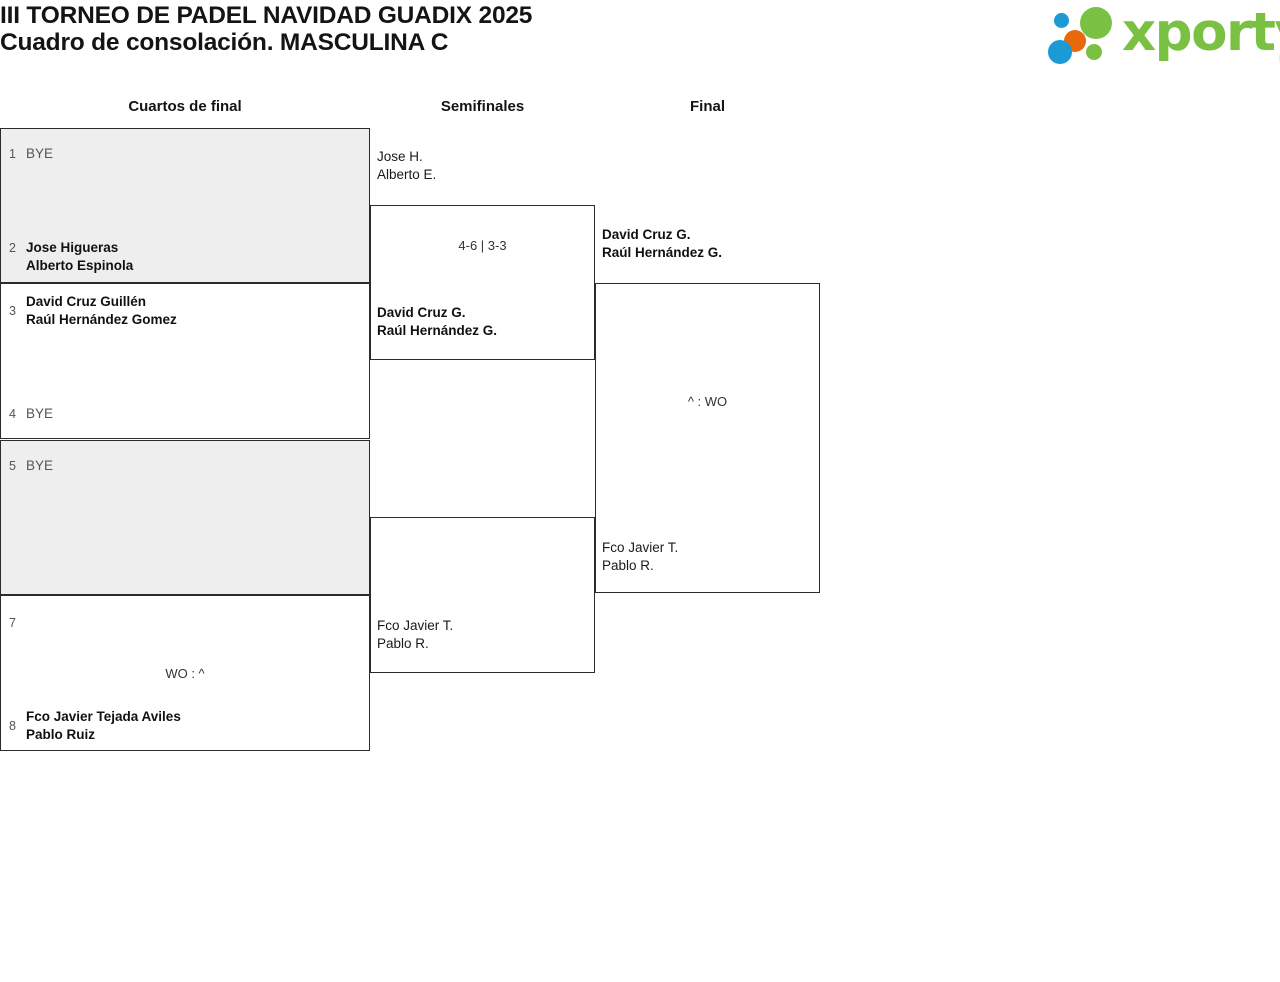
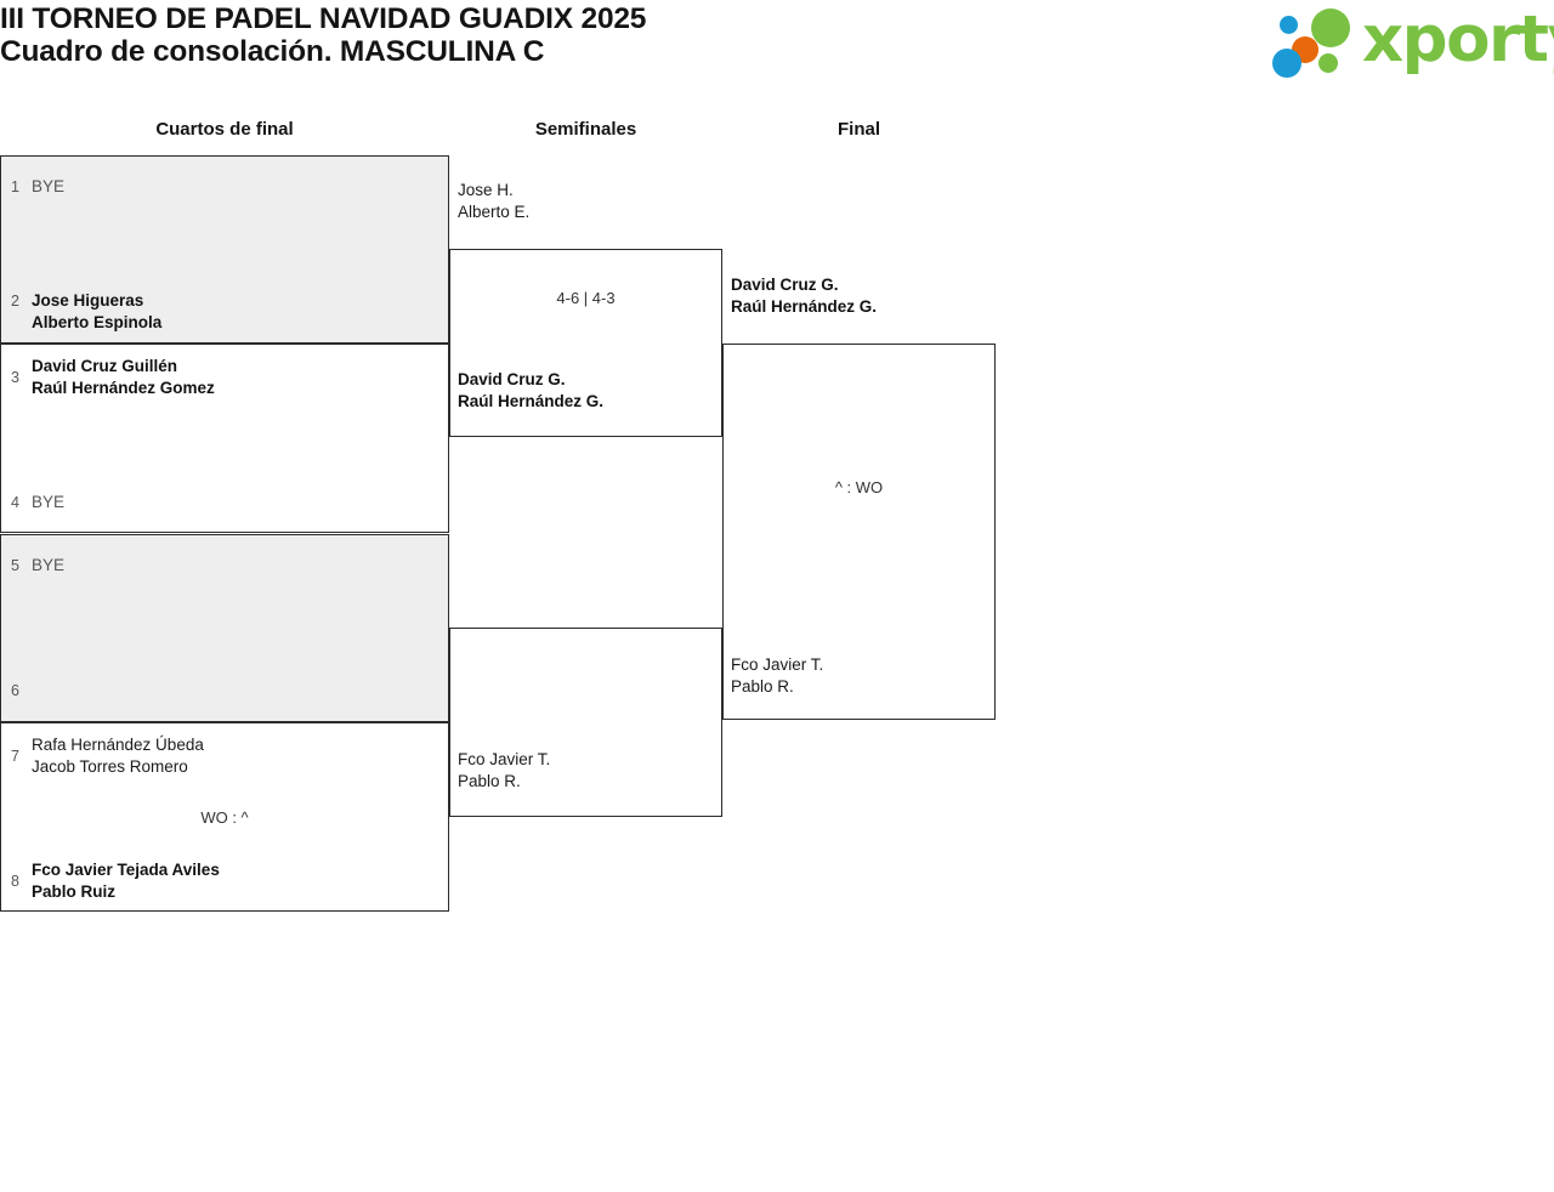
  III TORNEO DE PADEL NAVIDAD GUADIX 2025
  Cuadro de consolación. MASCULINA C
  xport
  Cuartos de final
  Semifinales
  Final
  1
  BYE
  2
  Jose Higueras
  Alberto Espinola
  3
  David Cruz Guillén
  Raúl Hernández Gomez
  4
  BYE
  5
  BYE
+ 6
  7
+ Rafa Hernández Úbeda
+ Jacob Torres Romero
  WO : ^
  8
  Fco Javier Tejada Aviles
  Pablo Ruiz
  Jose H.
  Alberto E.
- 4-6 | 3-3
+ 4-6 | 4-3
  David Cruz G.
  Raúl Hernández G.
  Fco Javier T.
  Pablo R.
  David Cruz G.
  Raúl Hernández G.
  ^ : WO
  Fco Javier T.
  Pablo R.
